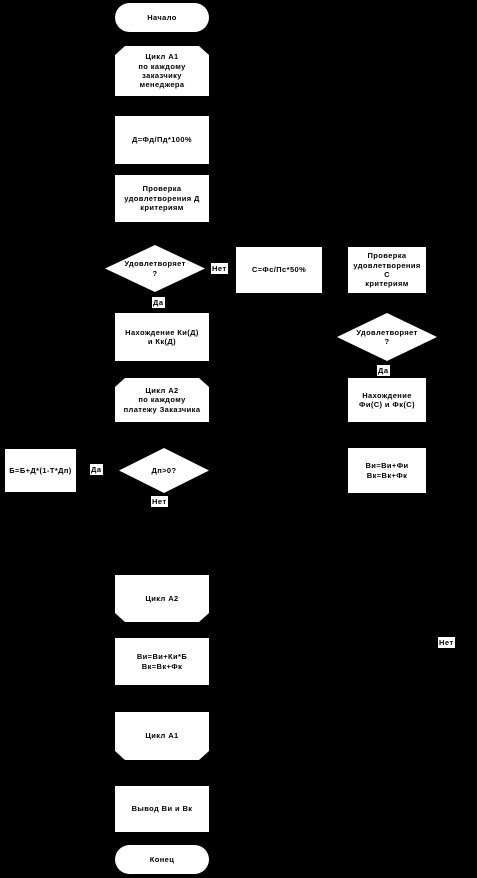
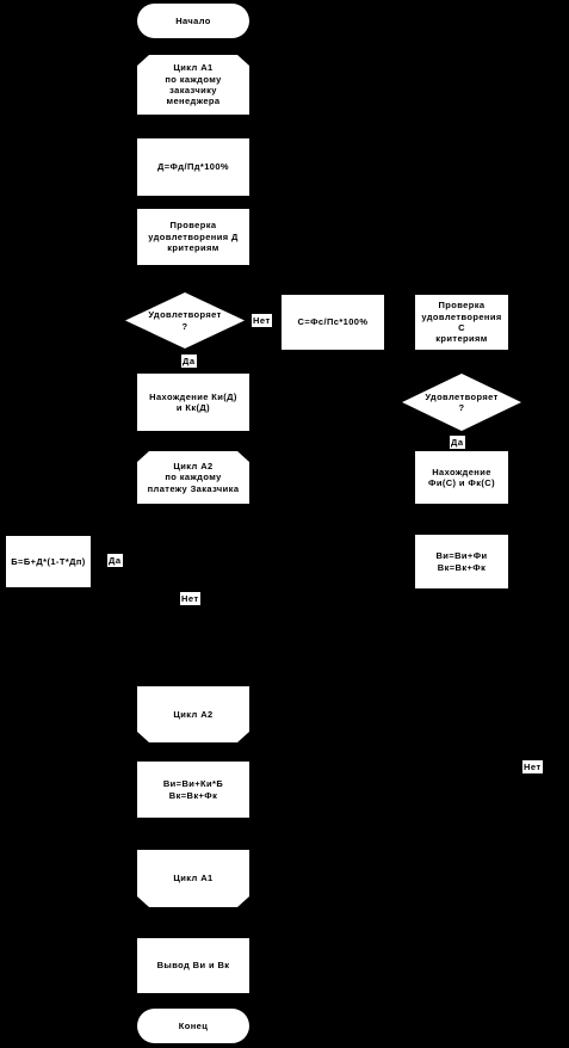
  Начало
  Цикл А1
  по каждому
  заказчику
  менеджера
  Д=Фд/Пд*100%
  Проверка
  удовлетворения Д
  критериям
  Удовлетворяет
  ?
  Нет
  Да
- С=Фс/Пс*50%
+ С=Фс/Пс*100%
  Проверка
  удовлетворения С
  критериям
  Удовлетворяет
  ?
  Да
  Нет
  Нахождение Ки(Д)
  и Кк(Д)
  Нахождение
  Фи(С) и Фк(С)
  Цикл А2
  по каждому
  платежу Заказчика
  Ви=Ви+Фи
  Вк=Вк+Фк
- Дп>0?
  Да
  Нет
  Б=Б+Д*(1-Т*Дп)
  Цикл А2
  Ви=Ви+Ки*Б
  Вк=Вк+Фк
  Цикл А1
  Вывод Ви и Вк
  Конец
